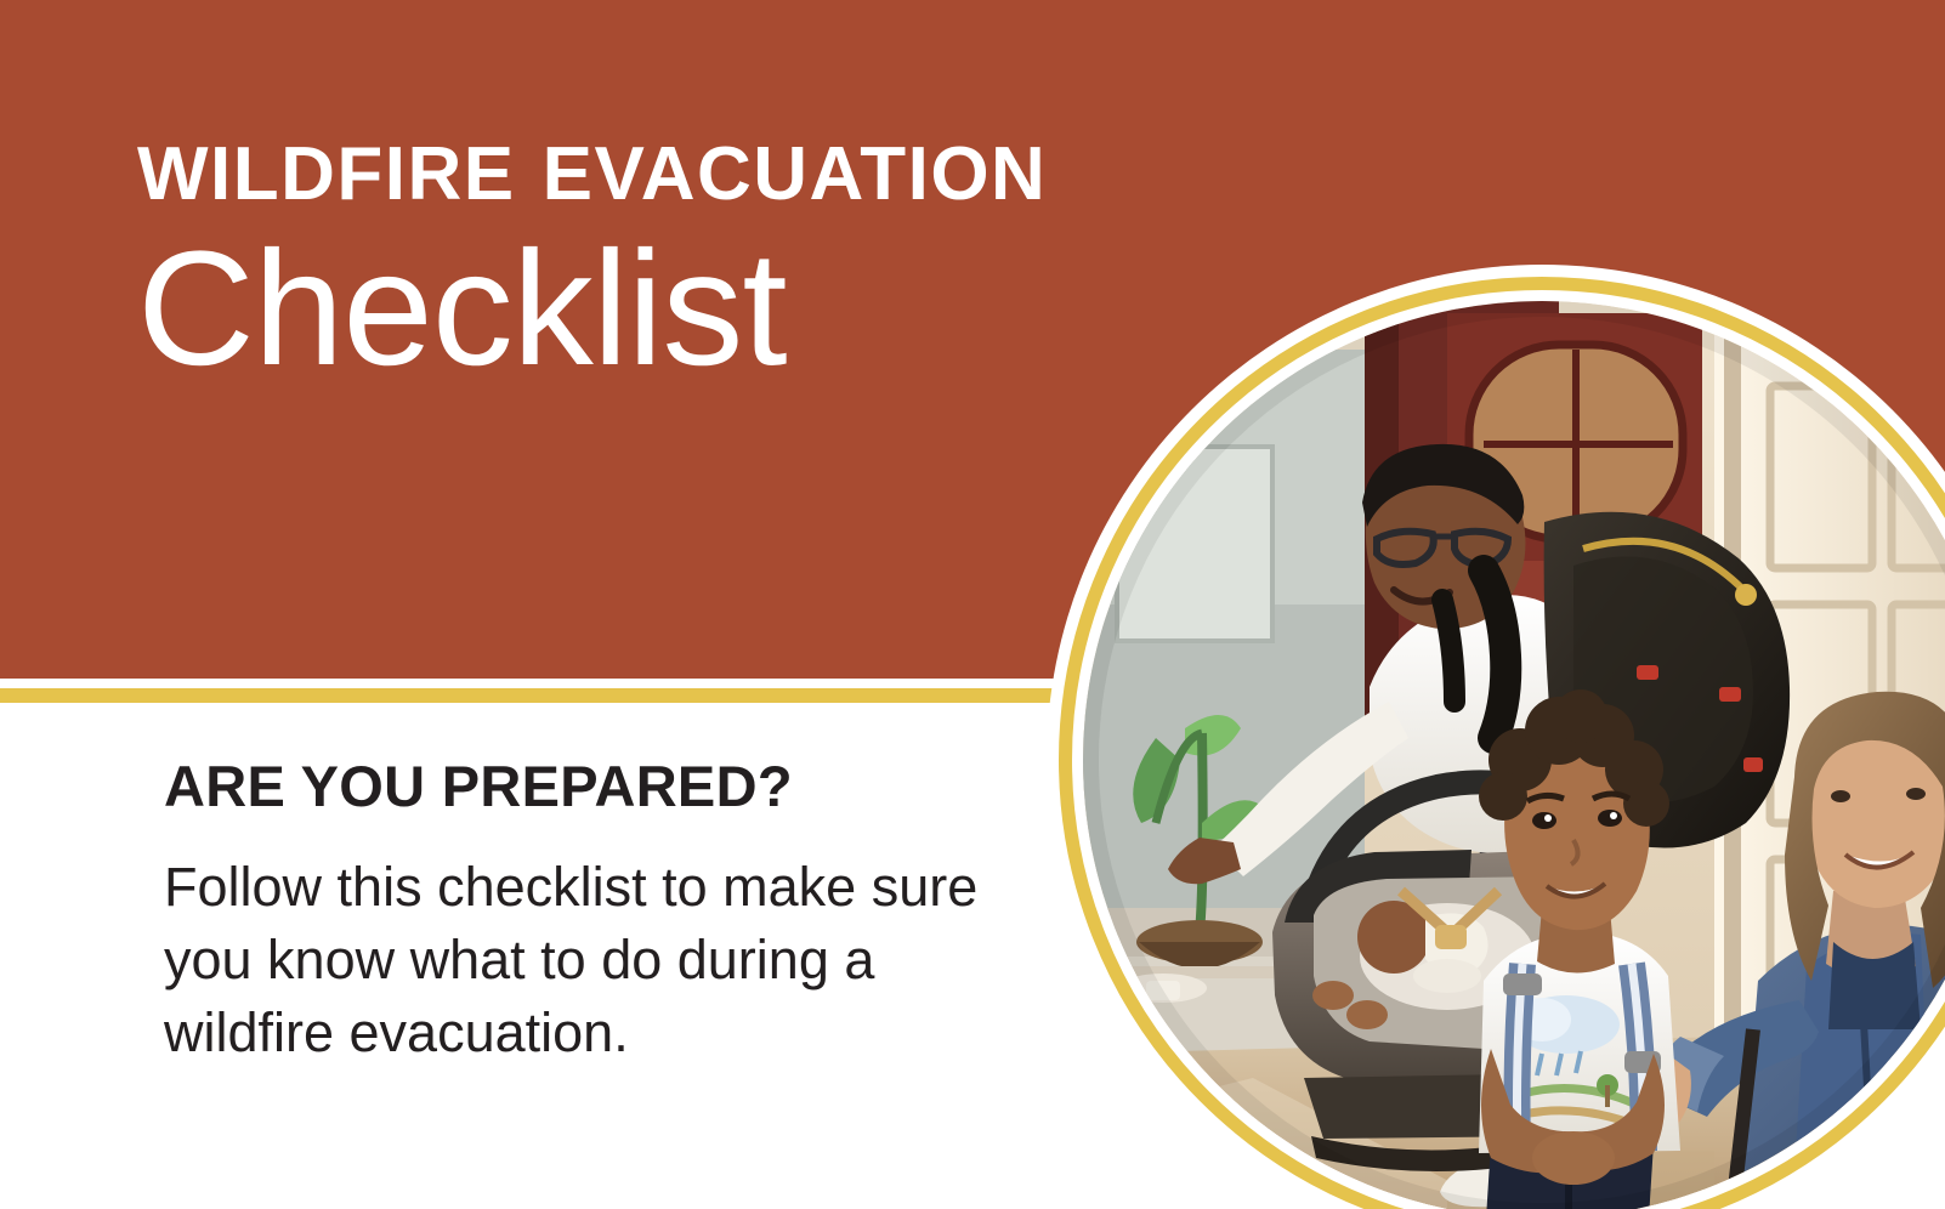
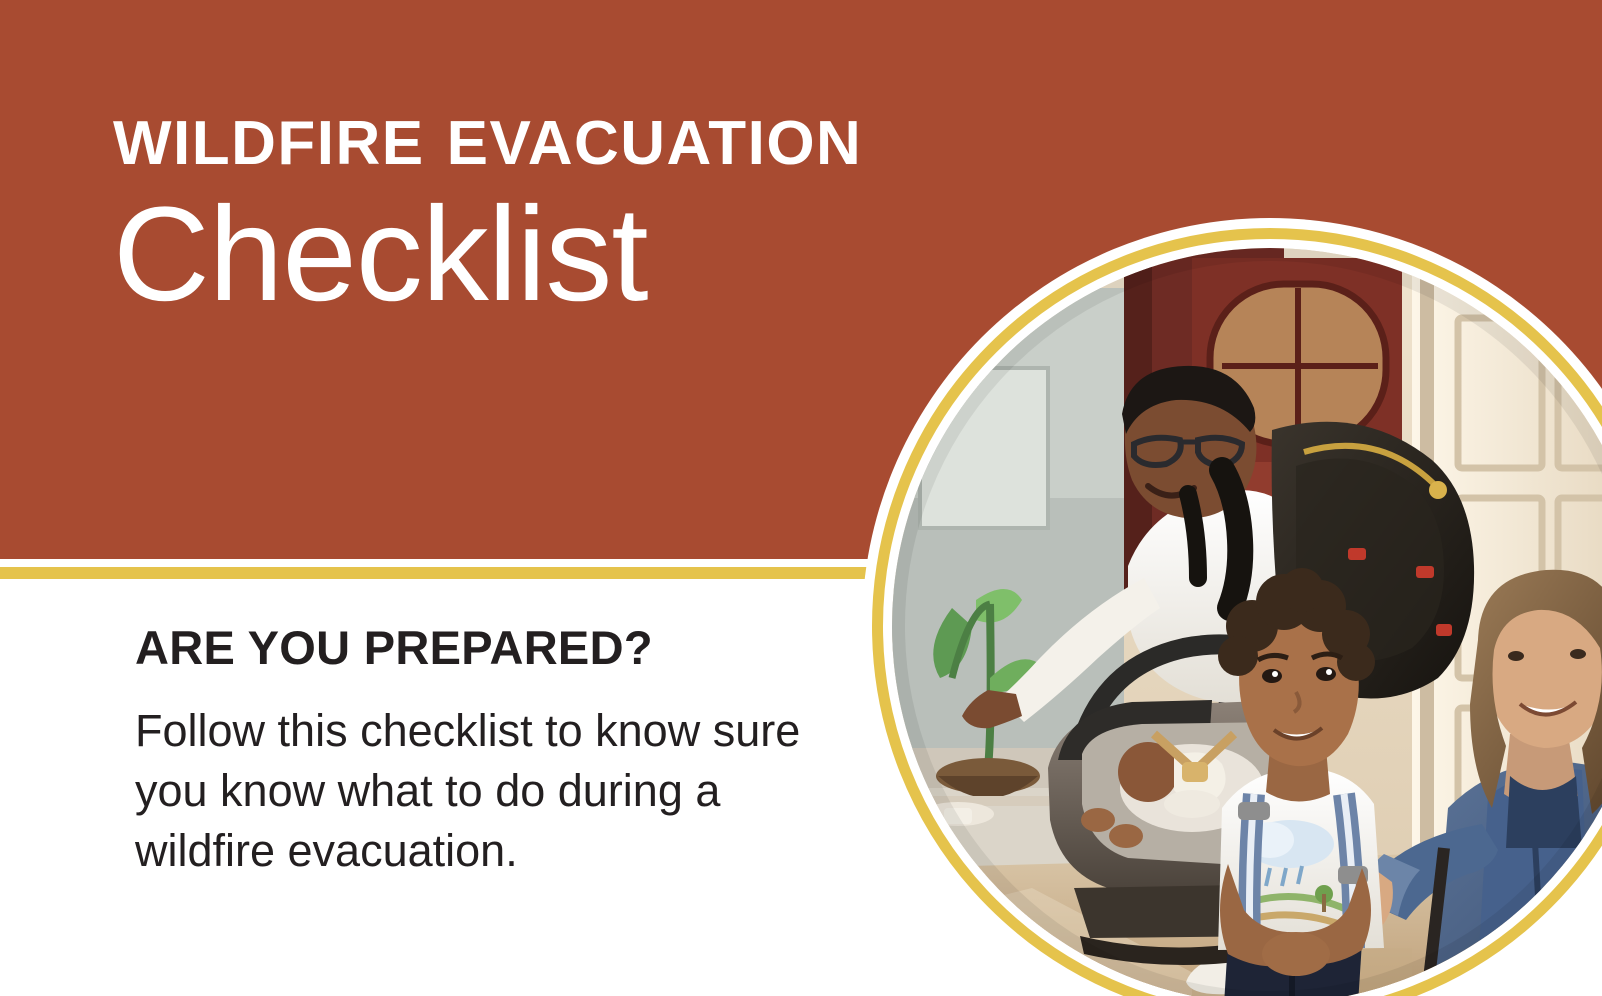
  WILDFIRE EVACUATION
  Checklist
  ARE YOU PREPARED?
- Follow this checklist to make sure you know what to do during a wildfire evacuation.
+ Follow this checklist to know sure you know what to do during a wildfire evacuation.
